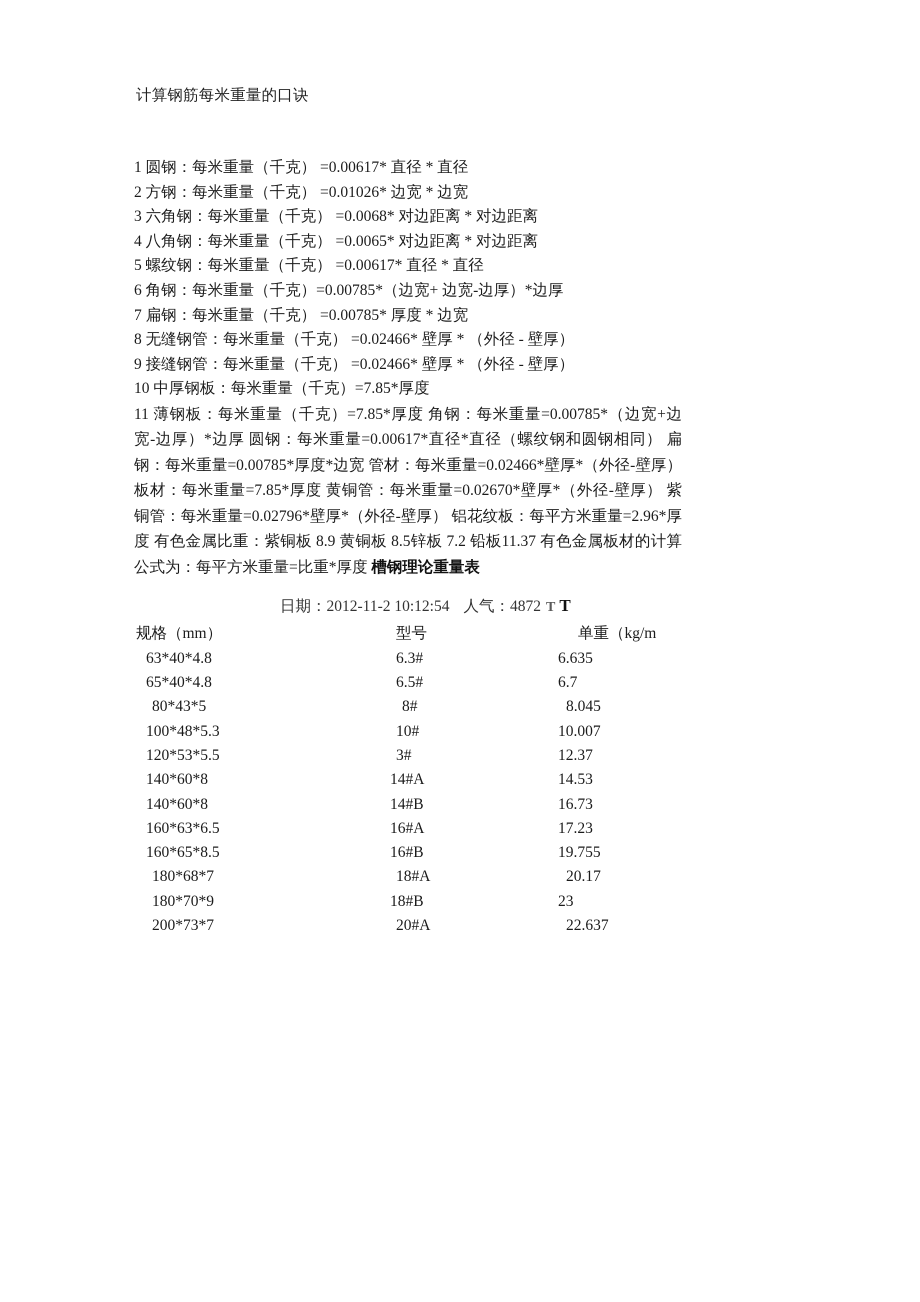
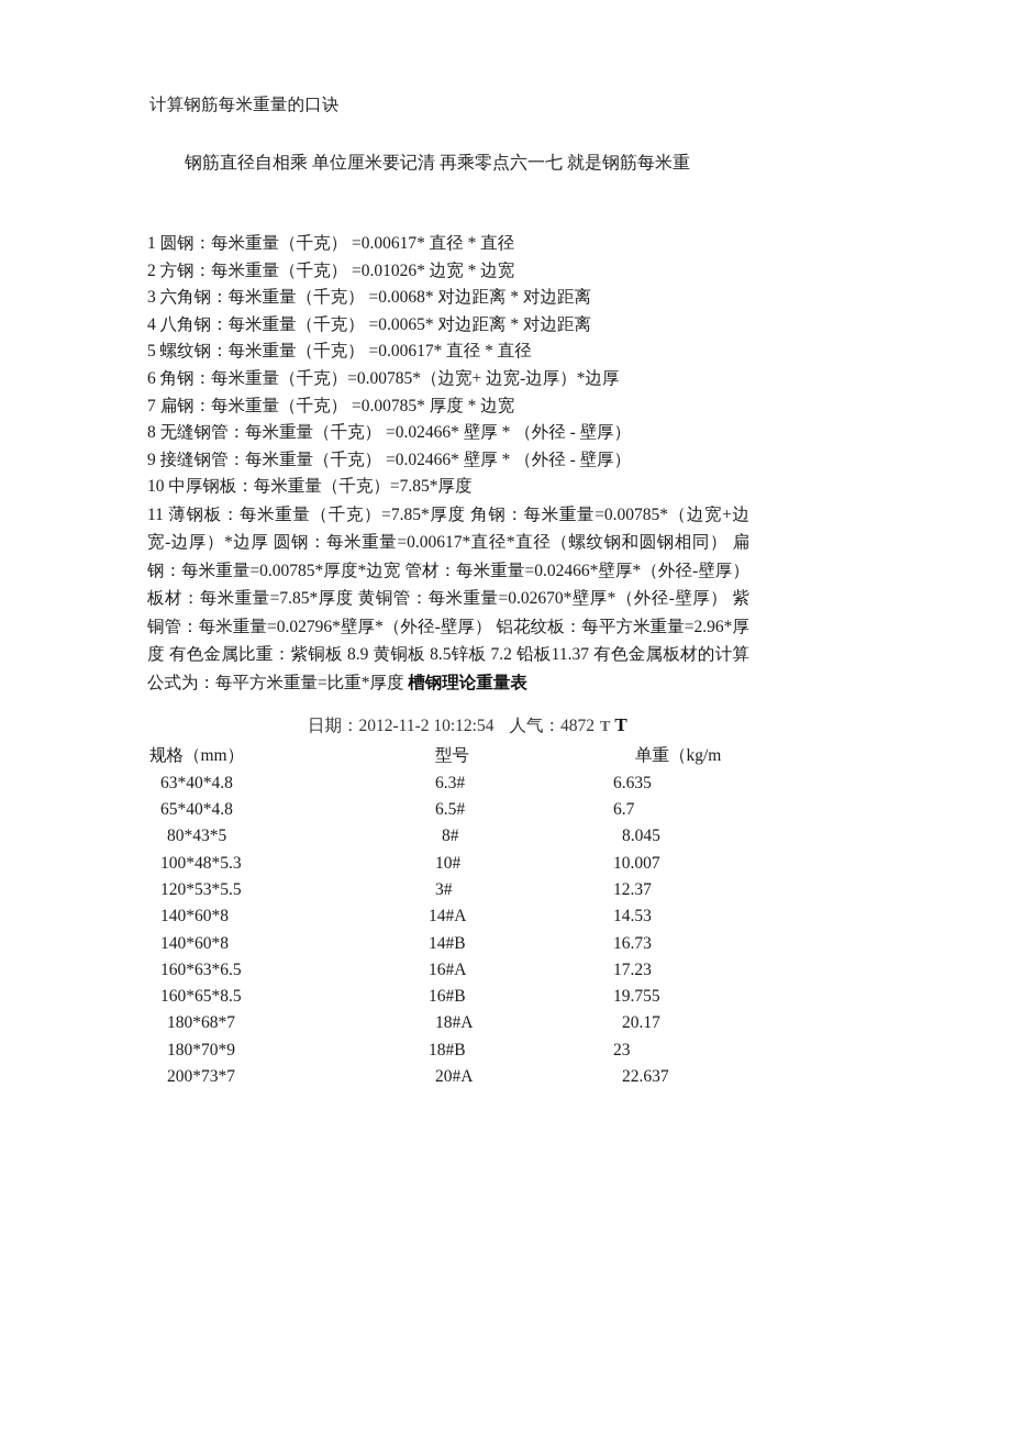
  计算钢筋每米重量的口诀
+ 钢筋直径自相乘 单位厘米要记清 再乘零点六一七 就是钢筋每米重
  1 圆钢：每米重量（千克） =0.00617* 直径 * 直径
  2 方钢：每米重量（千克） =0.01026* 边宽 * 边宽
  3 六角钢：每米重量（千克） =0.0068* 对边距离 * 对边距离
  4 八角钢：每米重量（千克） =0.0065* 对边距离 * 对边距离
  5 螺纹钢：每米重量（千克） =0.00617* 直径 * 直径
  6 角钢：每米重量（千克）=0.00785*（边宽+ 边宽-边厚）*边厚
  7 扁钢：每米重量（千克） =0.00785* 厚度 * 边宽
  8 无缝钢管：每米重量（千克） =0.02466* 壁厚 * （外径 - 壁厚）
  9 接缝钢管：每米重量（千克） =0.02466* 壁厚 * （外径 - 壁厚）
  10 中厚钢板：每米重量（千克）=7.85*厚度
  11 薄钢板：每米重量（千克）=7.85*厚度 角钢：每米重量=0.00785*（边宽+边宽-边厚）*边厚 圆钢：每米重量=0.00617*直径*直径（螺纹钢和圆钢相同） 扁钢：每米重量=0.00785*厚度*边宽 管材：每米重量=0.02466*壁厚*（外径-壁厚） 板材：每米重量=7.85*厚度 黄铜管：每米重量=0.02670*壁厚*（外径-壁厚） 紫铜管：每米重量=0.02796*壁厚*（外径-壁厚） 铝花纹板：每平方米重量=2.96*厚度 有色金属比重：紫铜板 8.9 黄铜板 8.5锌板 7.2 铅板11.37 有色金属板材的计算公式为：每平方米重量=比重*厚度 槽钢理论重量表
  日期：2012-11-2 10:12:54 人气：4872 T T
  规格（mm）	型号	单重（kg/m
  63*40*4.8	6.3#	6.635
  65*40*4.8	6.5#	6.7
  80*43*5	8#	8.045
  100*48*5.3	10#	10.007
  120*53*5.5	3#	12.37
  140*60*8	14#A	14.53
  140*60*8	14#B	16.73
  160*63*6.5	16#A	17.23
  160*65*8.5	16#B	19.755
  180*68*7	18#A	20.17
  180*70*9	18#B	23
  200*73*7	20#A	22.637
